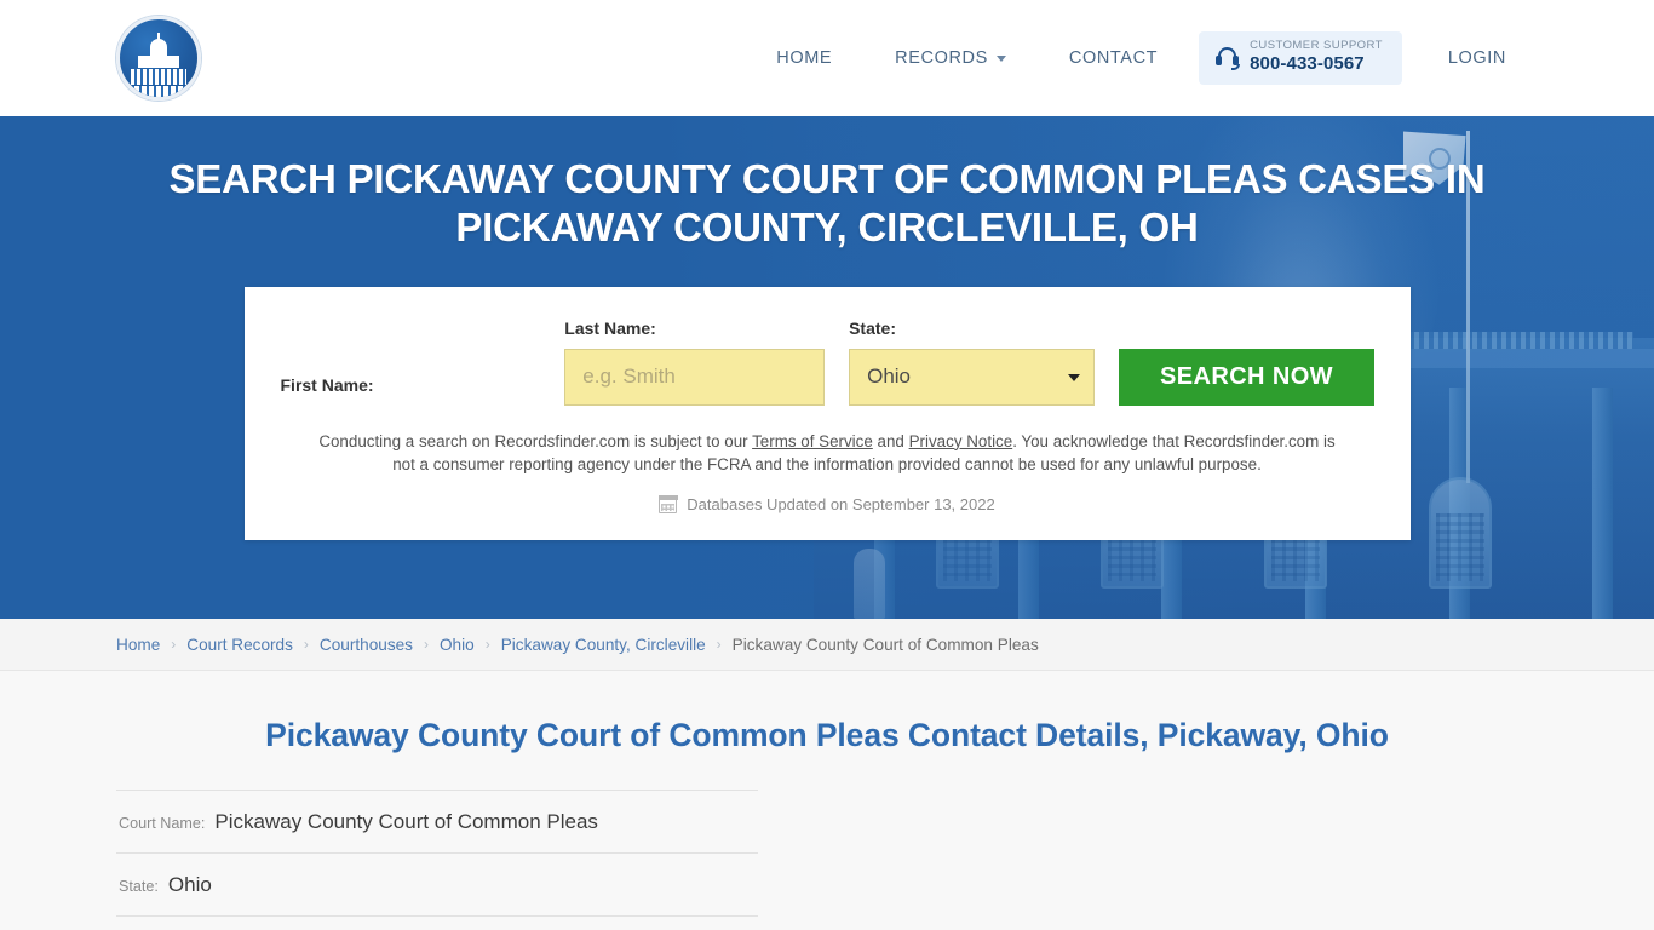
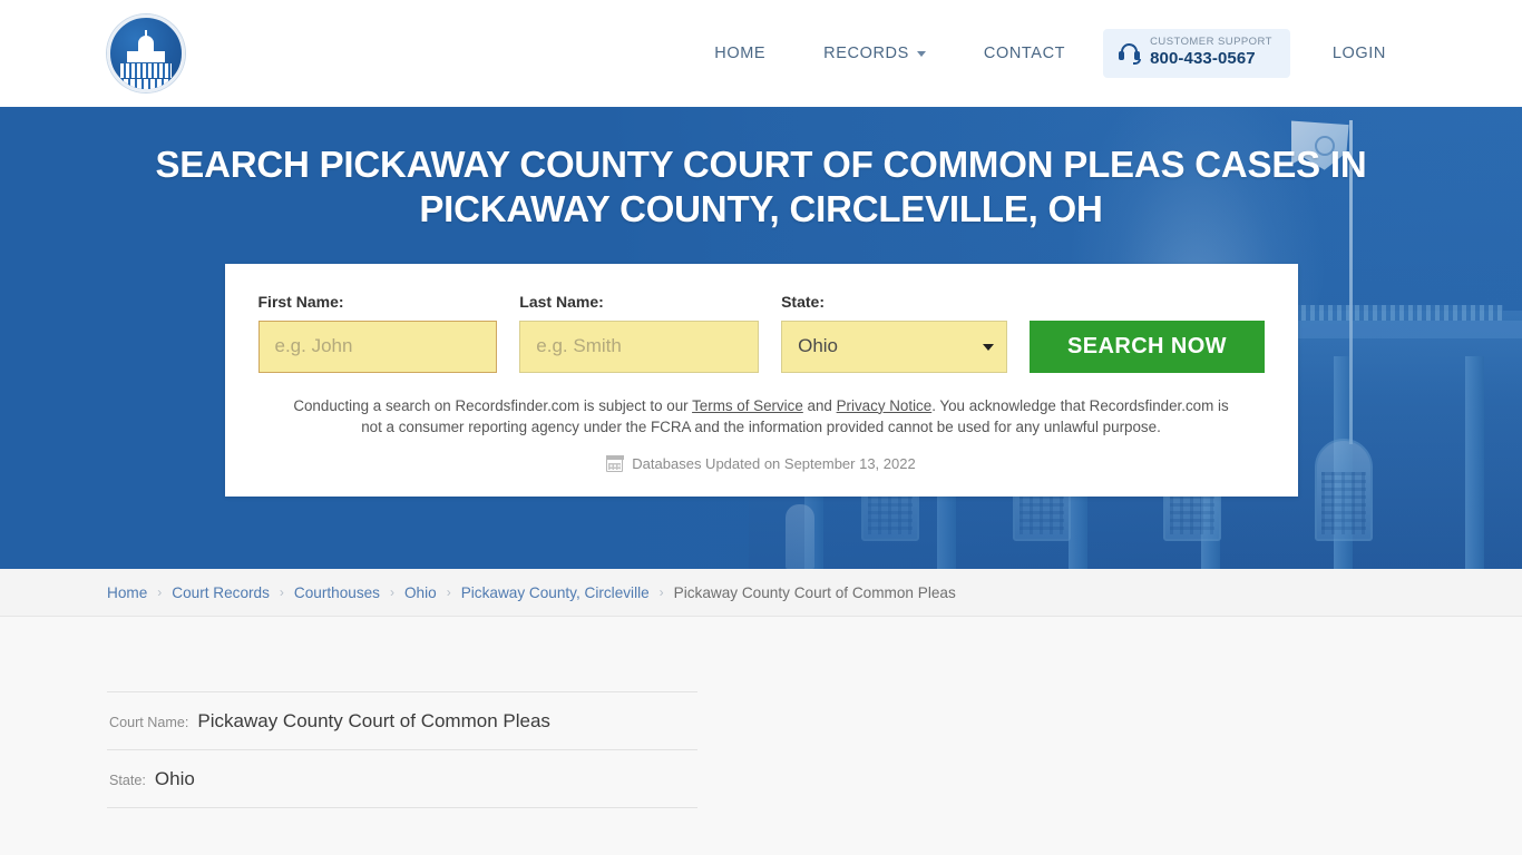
  HOME
  RECORDS
  CONTACT
  CUSTOMER SUPPORT
  800-433-0567
  LOGIN
  SEARCH PICKAWAY COUNTY COURT OF COMMON PLEAS CASES IN PICKAWAY COUNTY, CIRCLEVILLE, OH
  First Name:
+ e.g. John
  Last Name:
  e.g. Smith
  State:
  Ohio
  SEARCH NOW
  Conducting a search on Recordsfinder.com is subject to our Terms of Service and Privacy Notice. You acknowledge that Recordsfinder.com is not a consumer reporting agency under the FCRA and the information provided cannot be used for any unlawful purpose.
  Databases Updated on September 13, 2022
  Home
  ›
  Court Records
  ›
  Courthouses
  ›
  Ohio
  ›
  Pickaway County, Circleville
  ›
  Pickaway County Court of Common Pleas
- Pickaway County Court of Common Pleas Contact Details, Pickaway, Ohio
  Court Name:
  Pickaway County Court of Common Pleas
  State:
  Ohio
